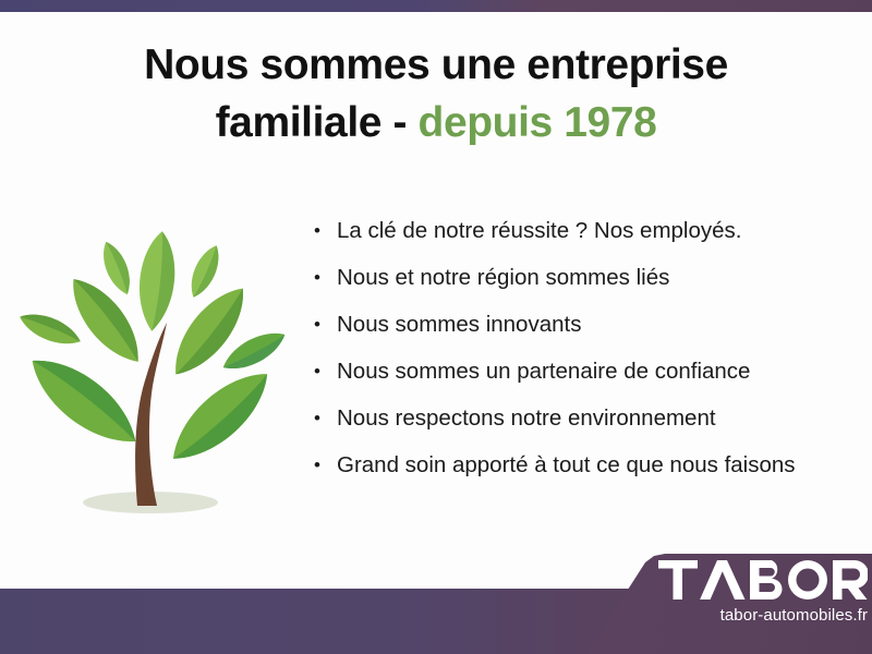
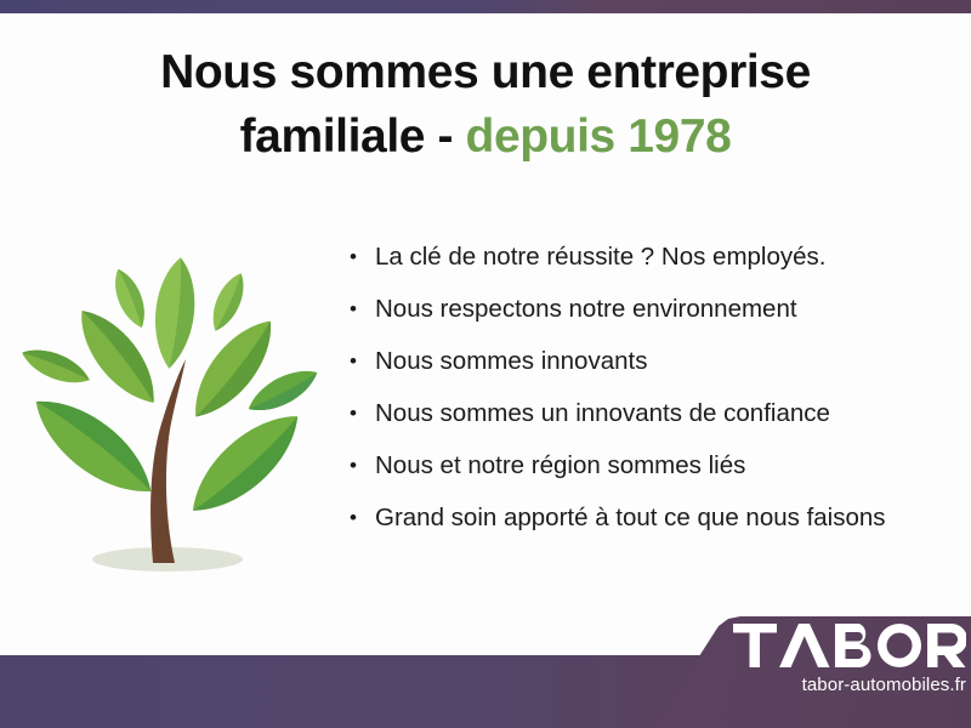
  Nous sommes une entreprise
  familiale - depuis 1978
  La clé de notre réussite ? Nos employés.
- Nous et notre région sommes liés
+ Nous respectons notre environnement
  Nous sommes innovants
- Nous sommes un partenaire de confiance
+ Nous sommes un innovants de confiance
- Nous respectons notre environnement
+ Nous et notre région sommes liés
  Grand soin apporté à tout ce que nous faisons
  tabor-automobiles.fr
